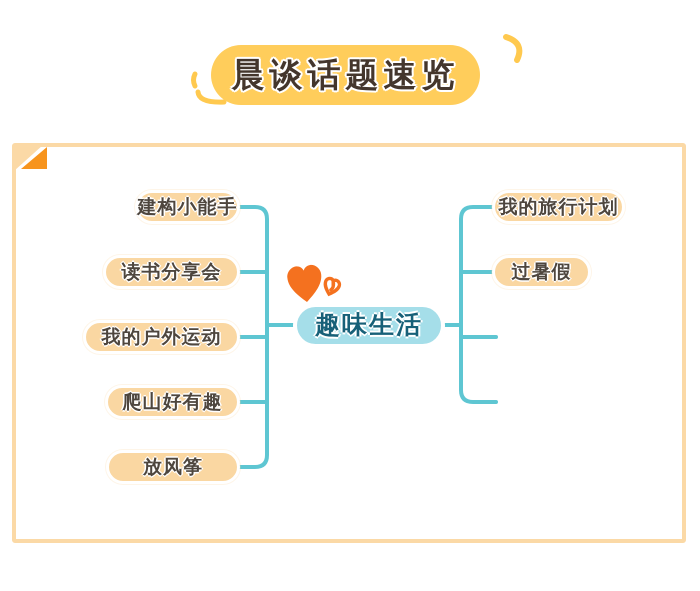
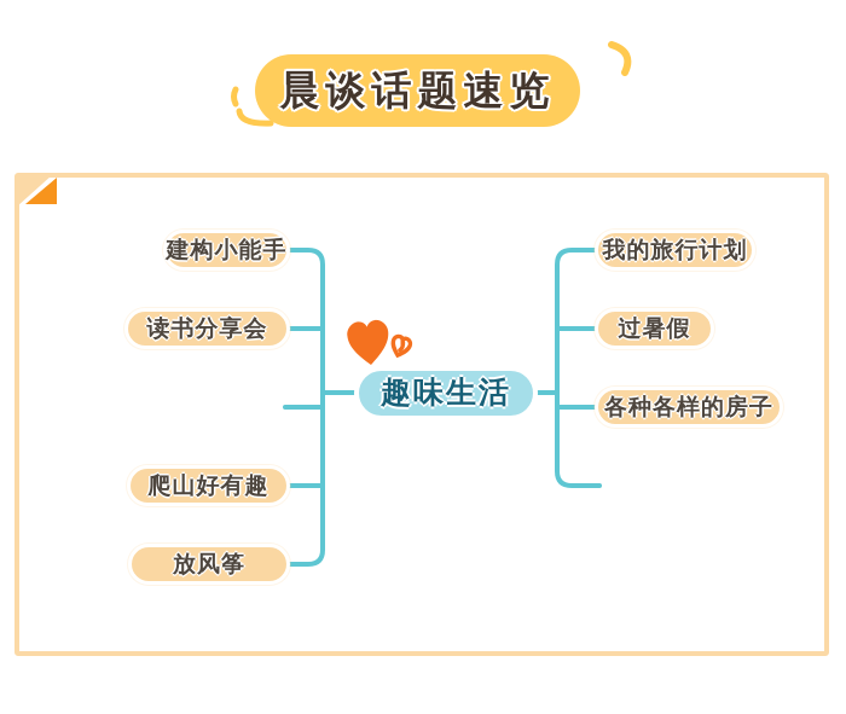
  晨谈话题速览
  趣味生活
  建构小能手
  读书分享会
- 我的户外运动
  爬山好有趣
  放风筝
  我的旅行计划
  过暑假
+ 各种各样的房子
